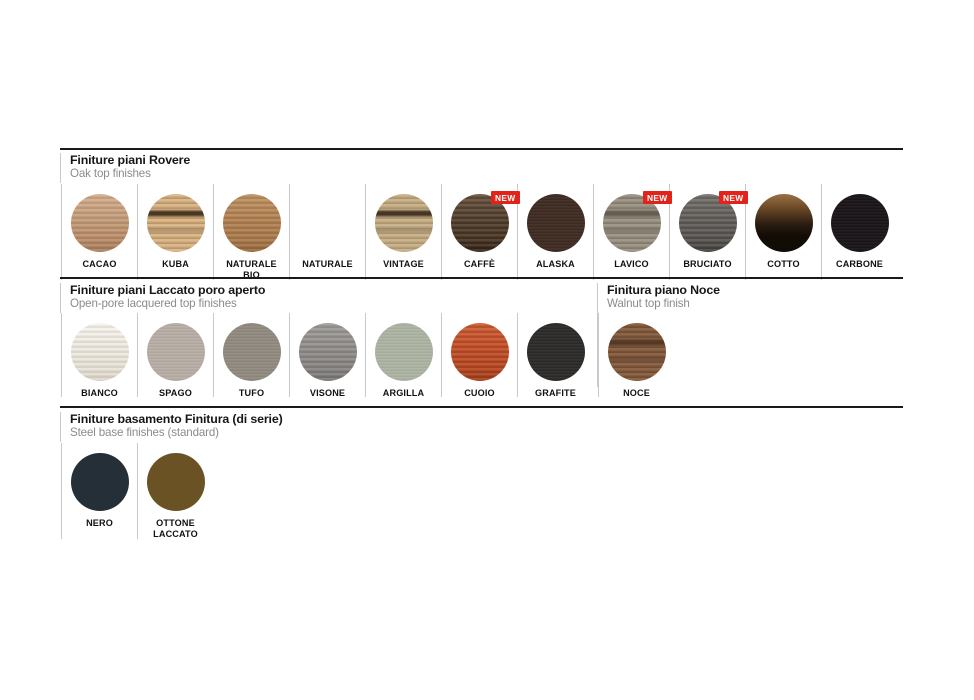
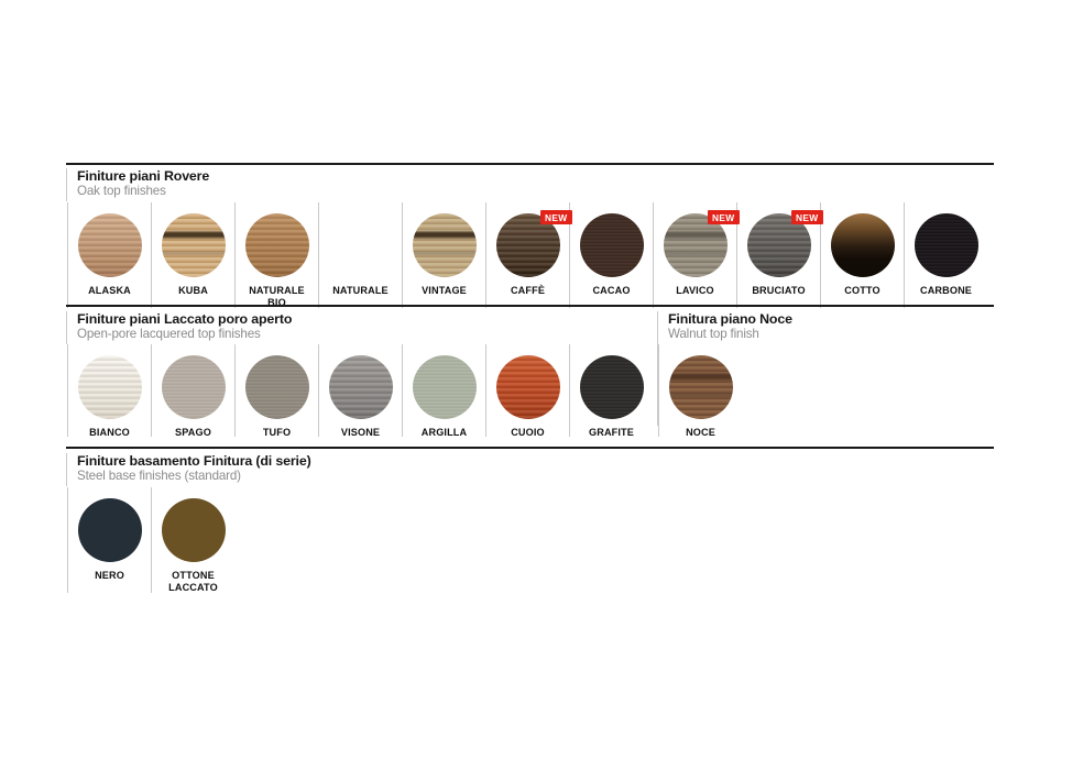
  Finiture piani Rovere
  Oak top finishes
- CACAO
+ ALASKA
  KUBA
  NATURALE
  BIO
  NATURALE
  VINTAGE
  NEW
  CAFFÈ
- ALASKA
+ CACAO
  NEW
  LAVICO
  NEW
  BRUCIATO
  COTTO
  CARBONE
  Finiture piani Laccato poro aperto
  Open-pore lacquered top finishes
  Finitura piano Noce
  Walnut top finish
  BIANCO
  SPAGO
  TUFO
  VISONE
  ARGILLA
  CUOIO
  GRAFITE
  NOCE
  Finiture basamento Finitura (di serie)
  Steel base finishes (standard)
  NERO
  OTTONE
  LACCATO
